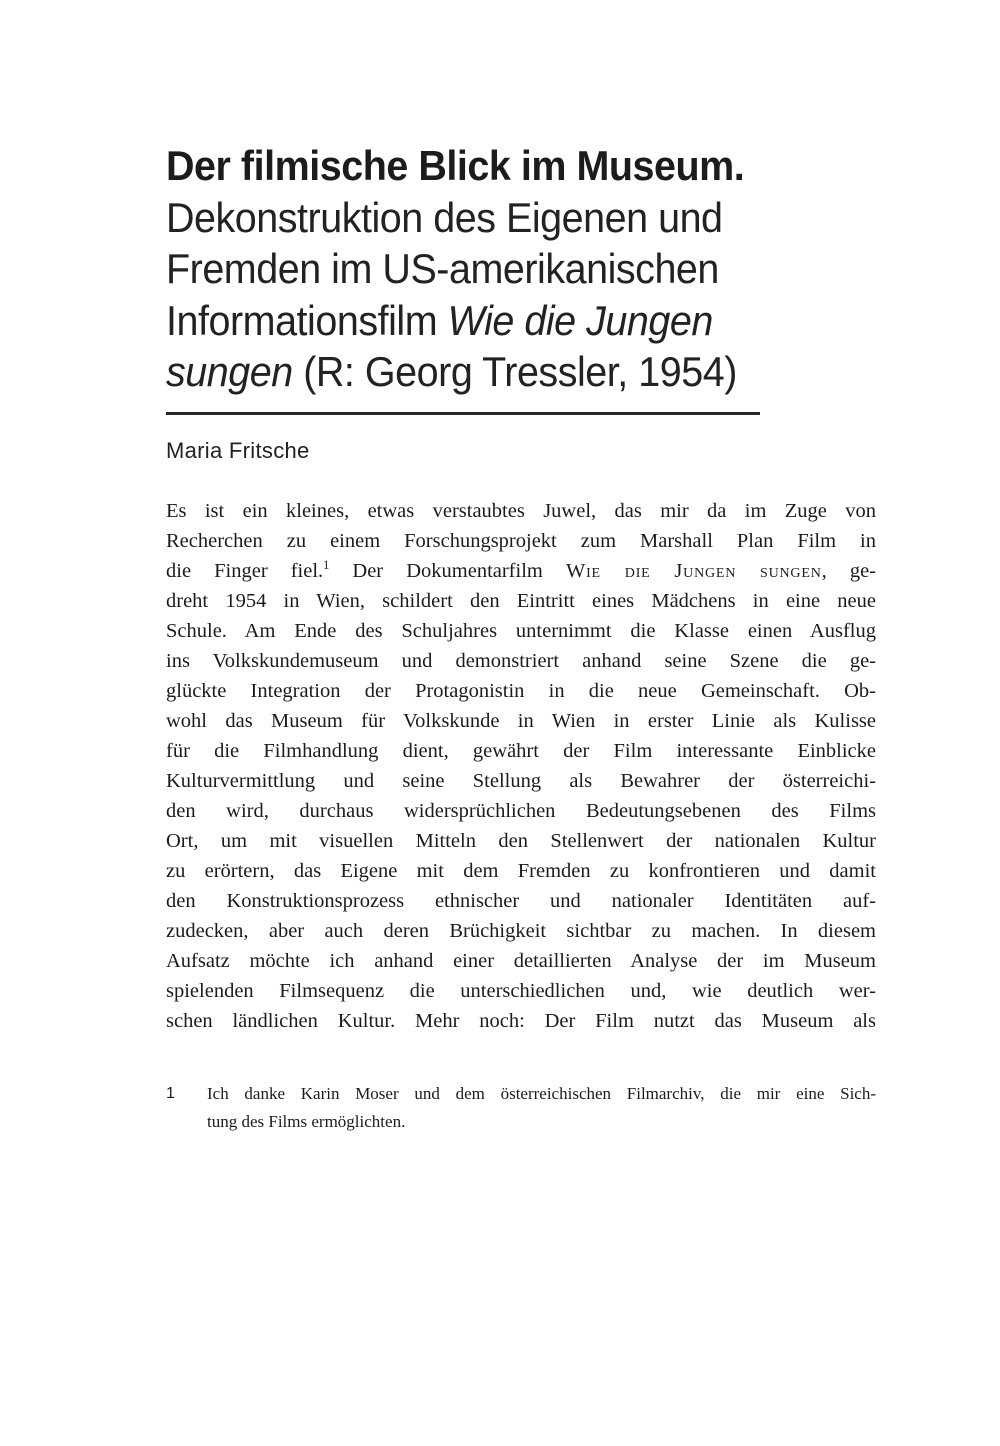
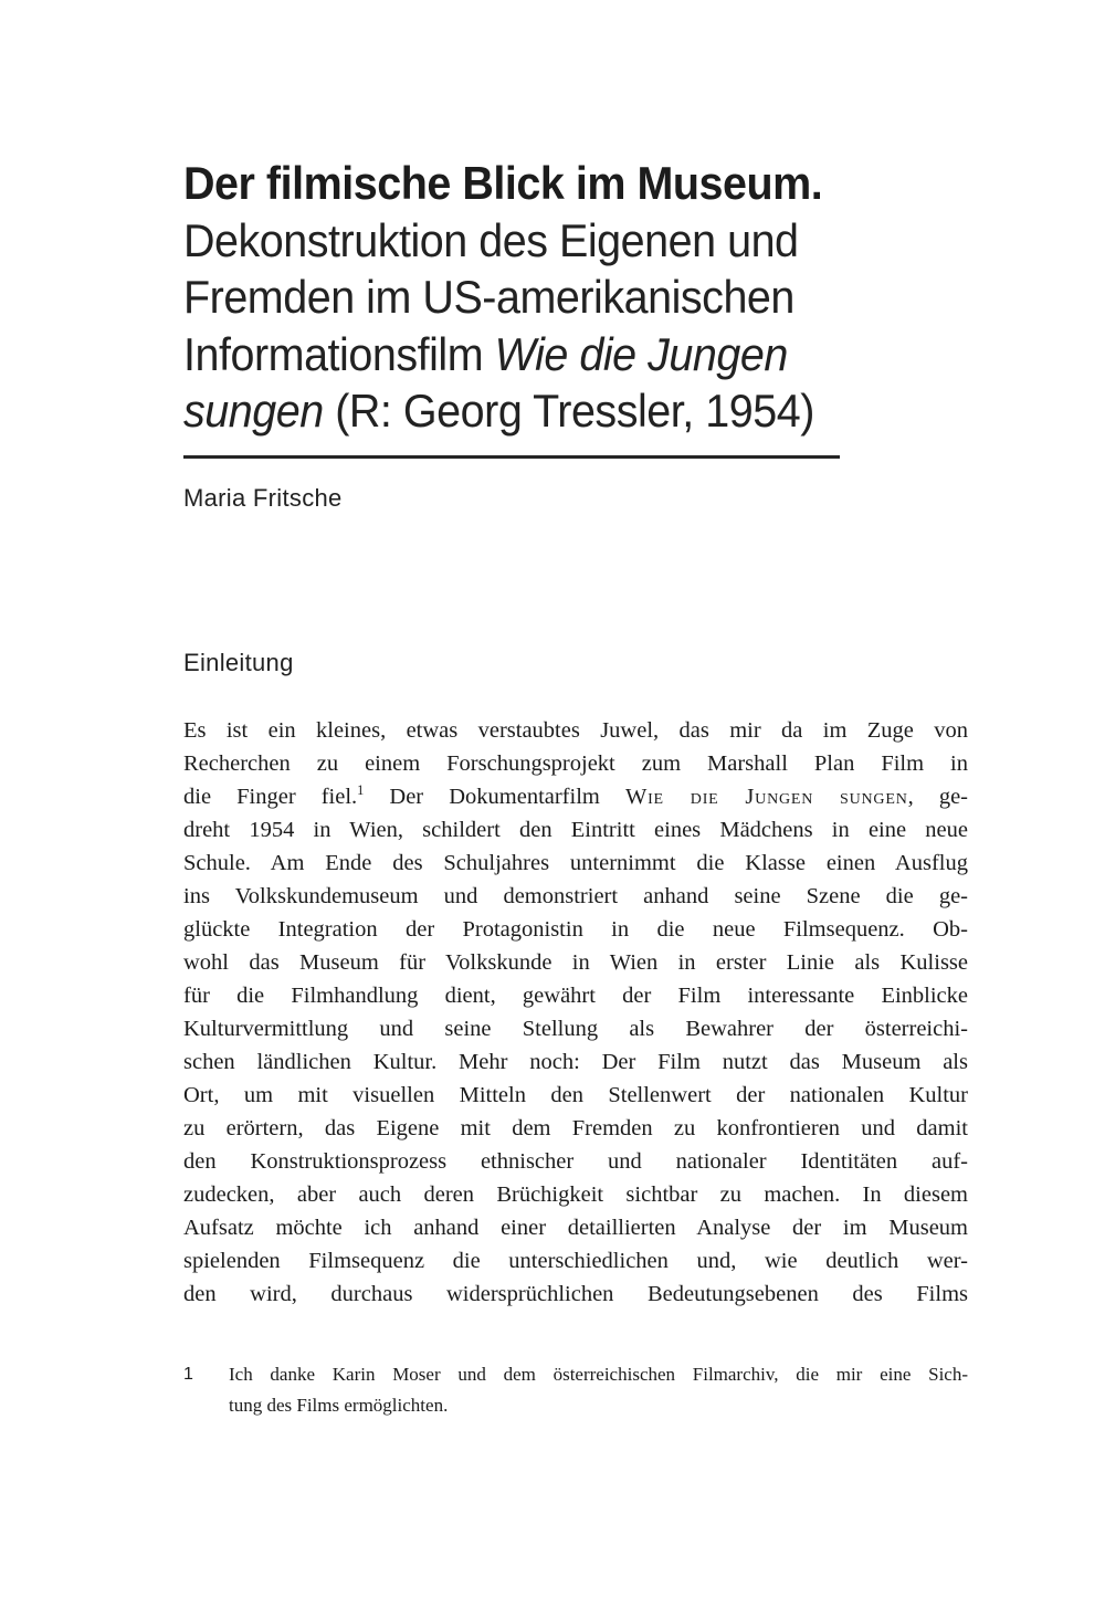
  Der filmische Blick im Museum.
  Dekonstruktion des Eigenen und
  Fremden im US-amerikanischen
  Informationsfilm Wie die Jungen
  sungen (R: Georg Tressler, 1954)
  Maria Fritsche
+ Einleitung
  Es ist ein kleines, etwas verstaubtes Juwel, das mir da im Zuge von
  Recherchen zu einem Forschungsprojekt zum Marshall Plan Film in
  die Finger fiel.1 Der Dokumentarfilm Wie die Jungen sungen, ge-
  dreht 1954 in Wien, schildert den Eintritt eines Mädchens in eine neue
  Schule. Am Ende des Schuljahres unternimmt die Klasse einen Ausflug
  ins Volkskundemuseum und demonstriert anhand seine Szene die ge-
- glückte Integration der Protagonistin in die neue Gemeinschaft. Ob-
+ glückte Integration der Protagonistin in die neue Filmsequenz. Ob-
  wohl das Museum für Volkskunde in Wien in erster Linie als Kulisse
  für die Filmhandlung dient, gewährt der Film interessante Einblicke
  Kulturvermittlung und seine Stellung als Bewahrer der österreichi-
- den wird, durchaus widersprüchlichen Bedeutungsebenen des Films
+ schen ländlichen Kultur. Mehr noch: Der Film nutzt das Museum als
  Ort, um mit visuellen Mitteln den Stellenwert der nationalen Kultur
  zu erörtern, das Eigene mit dem Fremden zu konfrontieren und damit
  den Konstruktionsprozess ethnischer und nationaler Identitäten auf-
  zudecken, aber auch deren Brüchigkeit sichtbar zu machen. In diesem
  Aufsatz möchte ich anhand einer detaillierten Analyse der im Museum
  spielenden Filmsequenz die unterschiedlichen und, wie deutlich wer-
- schen ländlichen Kultur. Mehr noch: Der Film nutzt das Museum als
+ den wird, durchaus widersprüchlichen Bedeutungsebenen des Films
  1
  Ich danke Karin Moser und dem österreichischen Filmarchiv, die mir eine Sich-
  tung des Films ermöglichten.
